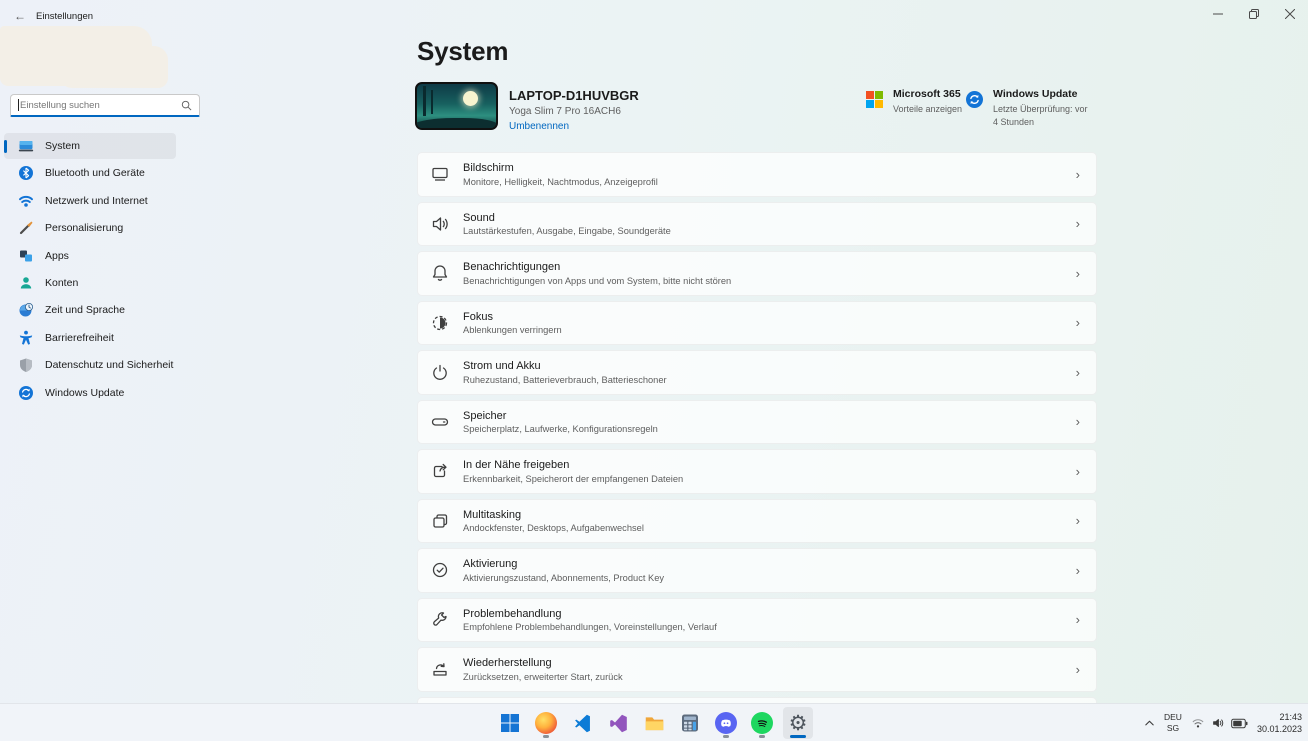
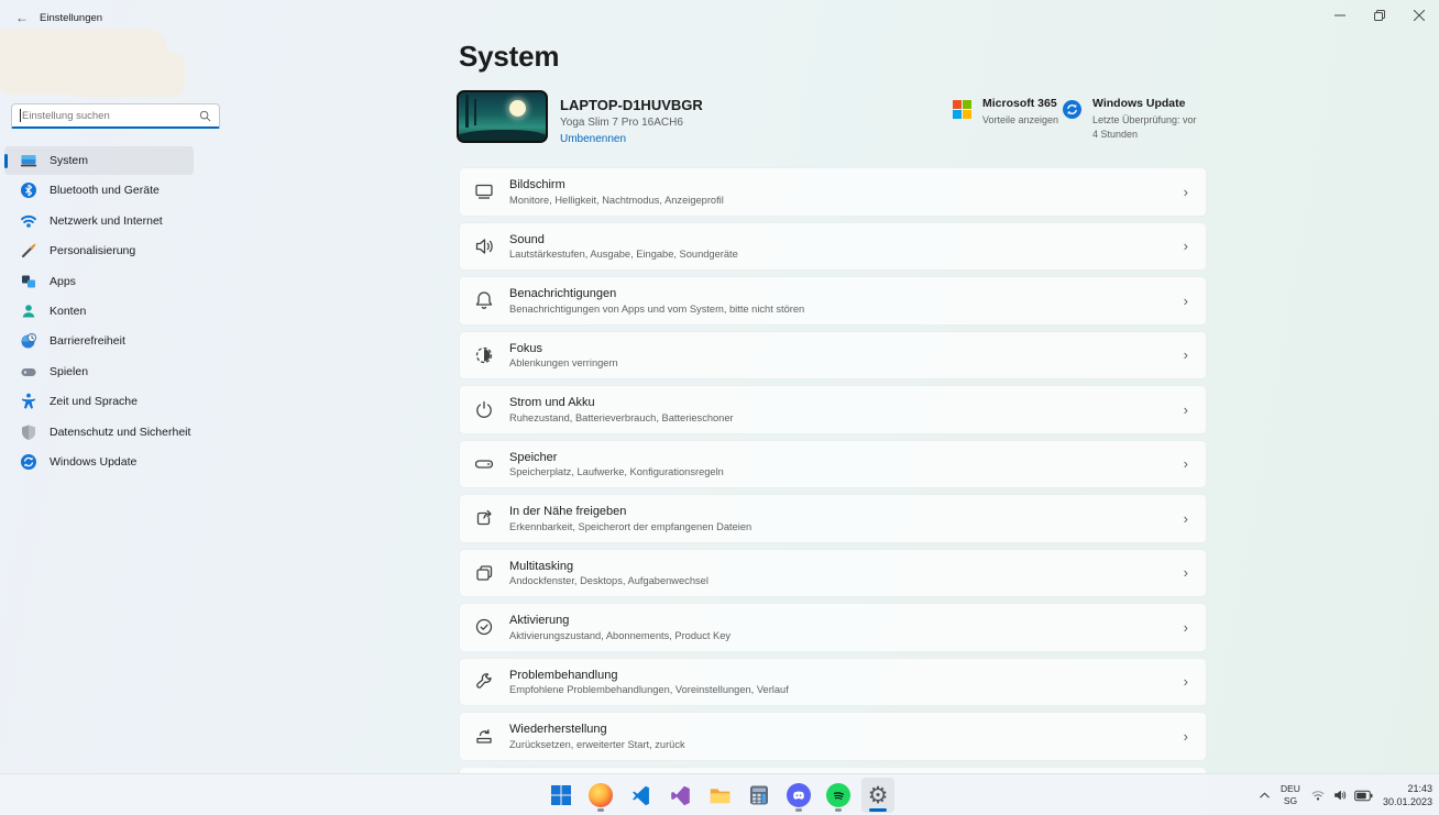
  ←
  Einstellungen
  Einstellung suchen
  System
  Bluetooth und Geräte
  Netzwerk und Internet
  Personalisierung
  Apps
  Konten
- Zeit und Sprache
+ Barrierefreiheit
+ Spielen
- Barrierefreiheit
+ Zeit und Sprache
  Datenschutz und Sicherheit
  Windows Update
  System
  LAPTOP-D1HUVBGR
  Yoga Slim 7 Pro 16ACH6
  Umbenennen
  Microsoft 365
  Vorteile anzeigen
  Windows Update
  Letzte Überprüfung: vor 4 Stunden
  Bildschirm
  Monitore, Helligkeit, Nachtmodus, Anzeigeprofil
  ›
  Sound
  Lautstärkestufen, Ausgabe, Eingabe, Soundgeräte
  ›
  Benachrichtigungen
  Benachrichtigungen von Apps und vom System, bitte nicht stören
  ›
  Fokus
  Ablenkungen verringern
  ›
  Strom und Akku
  Ruhezustand, Batterieverbrauch, Batterieschoner
  ›
  Speicher
  Speicherplatz, Laufwerke, Konfigurationsregeln
  ›
  In der Nähe freigeben
  Erkennbarkeit, Speicherort der empfangenen Dateien
  ›
  Multitasking
  Andockfenster, Desktops, Aufgabenwechsel
  ›
  Aktivierung
  Aktivierungszustand, Abonnements, Product Key
  ›
  Problembehandlung
  Empfohlene Problembehandlungen, Voreinstellungen, Verlauf
  ›
  Wiederherstellung
  Zurücksetzen, erweiterter Start, zurück
  ›
  ⚙
  DEU
  SG
  21:43
  30.01.2023
